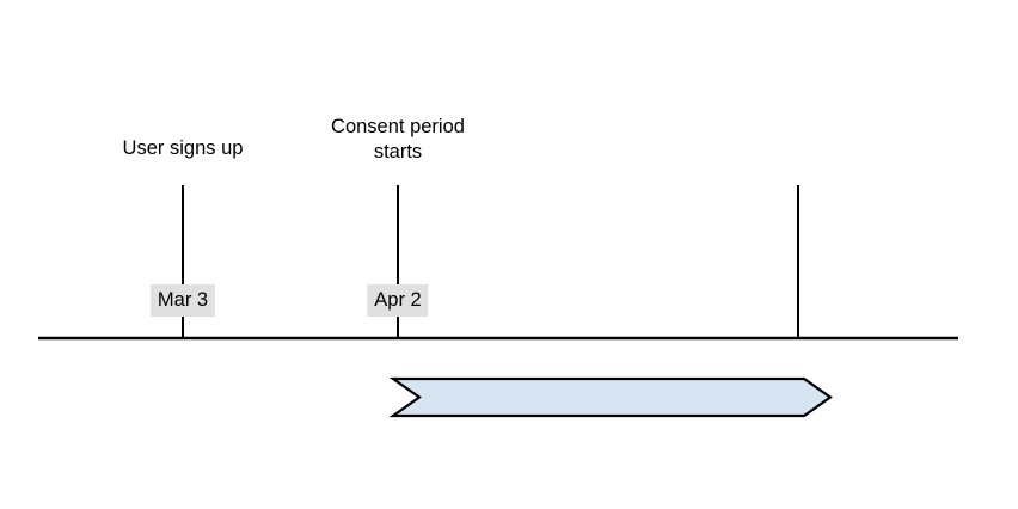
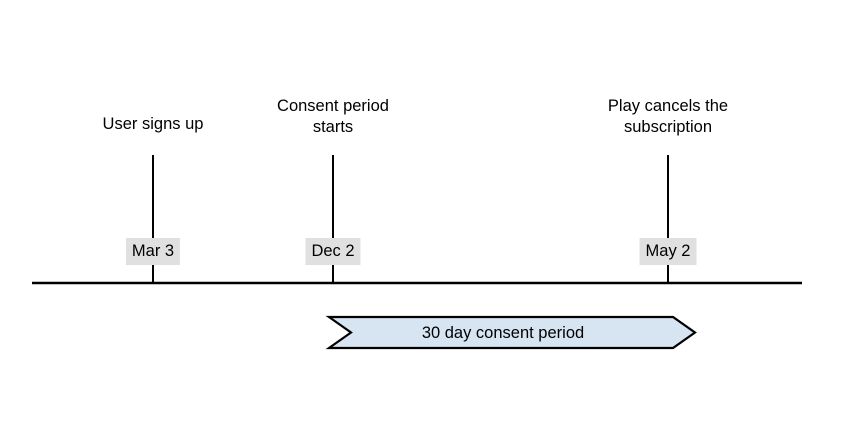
  User signs up
  Mar 3
  Consent period
  starts
- Apr 2
+ Dec 2
+ Play cancels the
+ subscription
+ May 2
+ 30 day consent period
